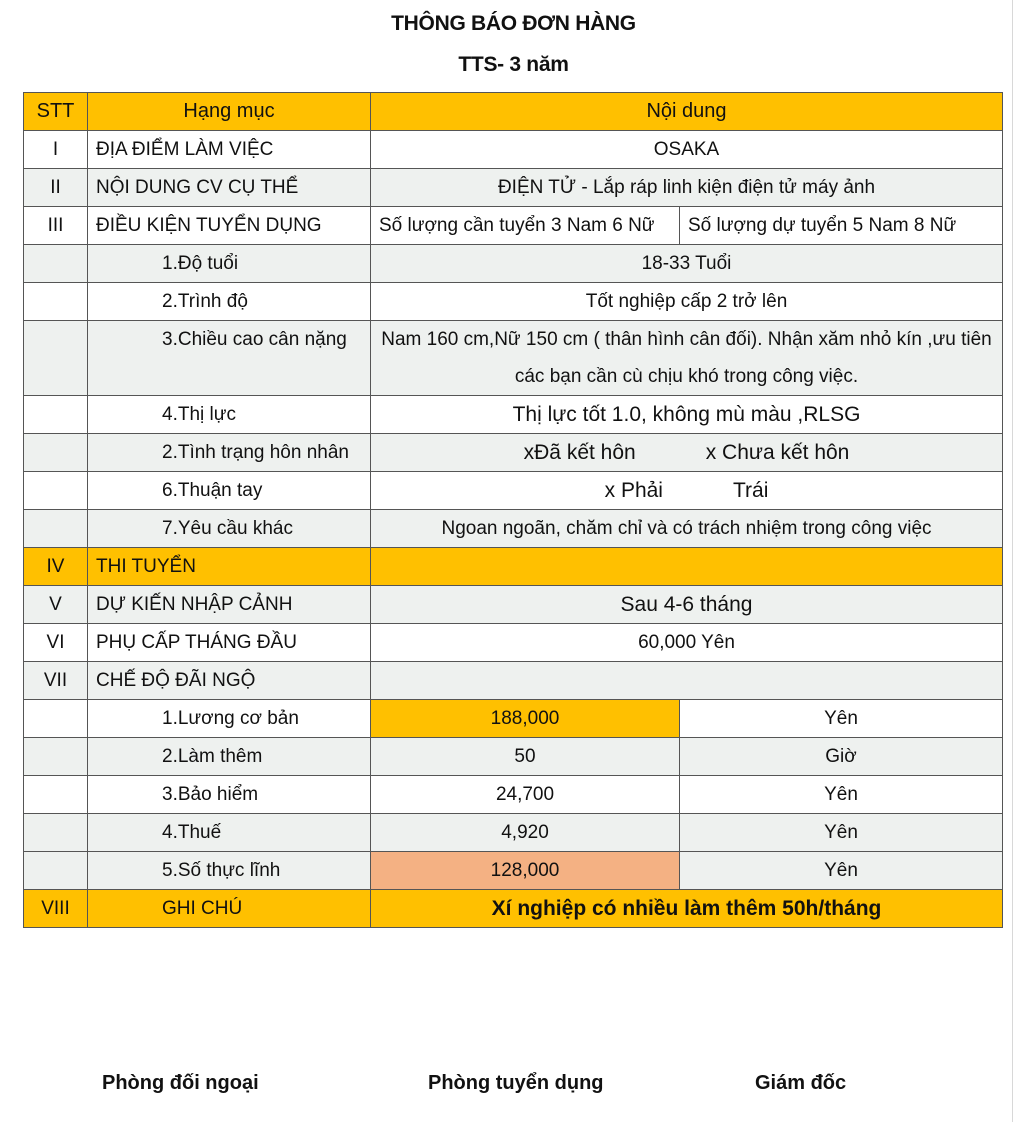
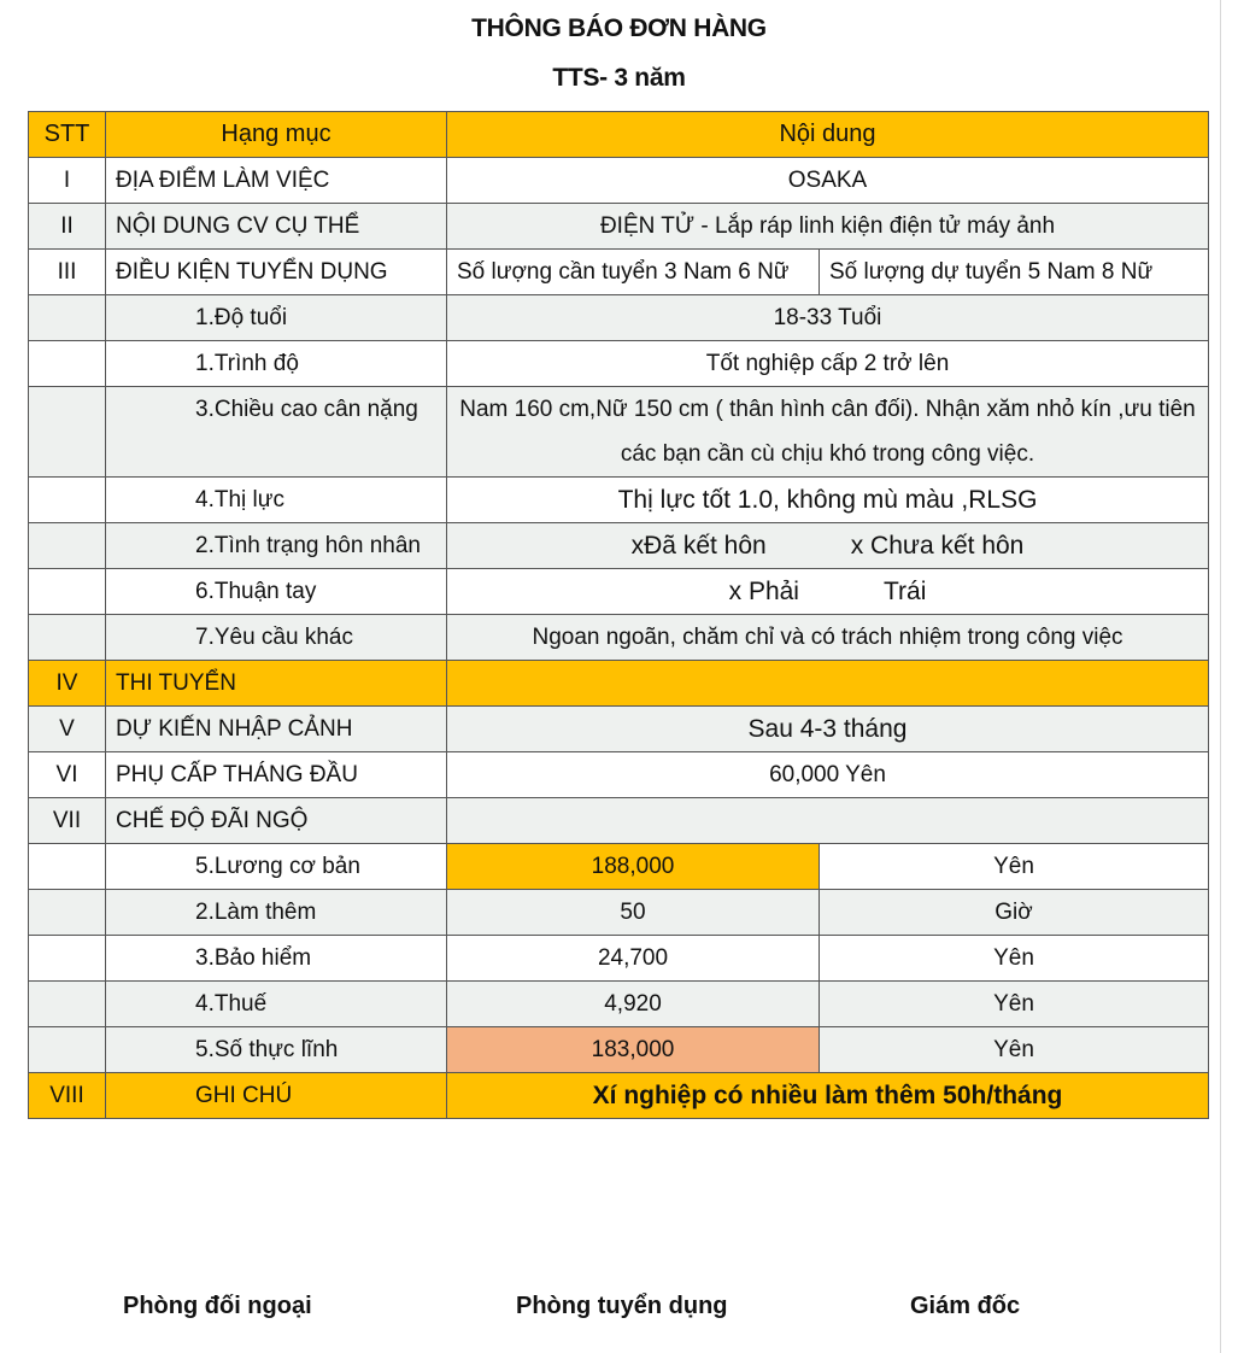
  THÔNG BÁO ĐƠN HÀNG
  TTS- 3 năm
  STT	Hạng mục	Nội dung
  I	ĐỊA ĐIỂM LÀM VIỆC	OSAKA
  II	NỘI DUNG CV CỤ THỂ	ĐIỆN TỬ - Lắp ráp linh kiện điện tử máy ảnh
  III	ĐIỀU KIỆN TUYỂN DỤNG	Số lượng cần tuyển 3 Nam 6 Nữ	Số lượng dự tuyển 5 Nam 8 Nữ
  	1.Độ tuổi	18-33 Tuổi
- 	2.Trình độ	Tốt nghiệp cấp 2 trở lên
+ 	1.Trình độ	Tốt nghiệp cấp 2 trở lên
  	3.Chiều cao cân nặng	Nam 160 cm,Nữ 150 cm ( thân hình cân đối). Nhận xăm nhỏ kín ,ưu tiên các bạn cần cù chịu khó trong công việc.
  	4.Thị lực	Thị lực tốt 1.0, không mù màu ,RLSG
  	2.Tình trạng hôn nhân	xĐã kết hôn x Chưa kết hôn
  	6.Thuận tay	x Phải Trái
  	7.Yêu cầu khác	Ngoan ngoãn, chăm chỉ và có trách nhiệm trong công việc
  IV	THI TUYỂN
- V	DỰ KIẾN NHẬP CẢNH	Sau 4-6 tháng
+ V	DỰ KIẾN NHẬP CẢNH	Sau 4-3 tháng
  VI	PHỤ CẤP THÁNG ĐẦU	60,000 Yên
  VII	CHẾ ĐỘ ĐÃI NGỘ
- 	1.Lương cơ bản	188,000	Yên
+ 	5.Lương cơ bản	188,000	Yên
  	2.Làm thêm	50	Giờ
  	3.Bảo hiểm	24,700	Yên
  	4.Thuế	4,920	Yên
- 	5.Số thực lĩnh	128,000	Yên
+ 	5.Số thực lĩnh	183,000	Yên
  VIII	GHI CHÚ	Xí nghiệp có nhiều làm thêm 50h/tháng
  Phòng đối ngoại
  Phòng tuyển dụng
  Giám đốc
